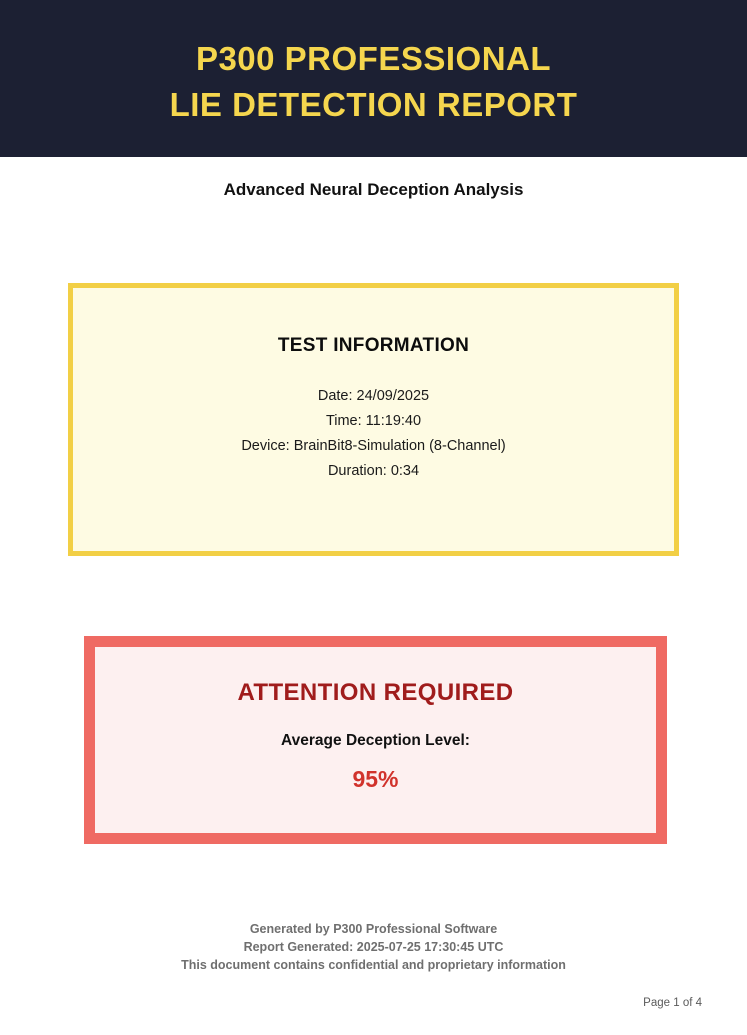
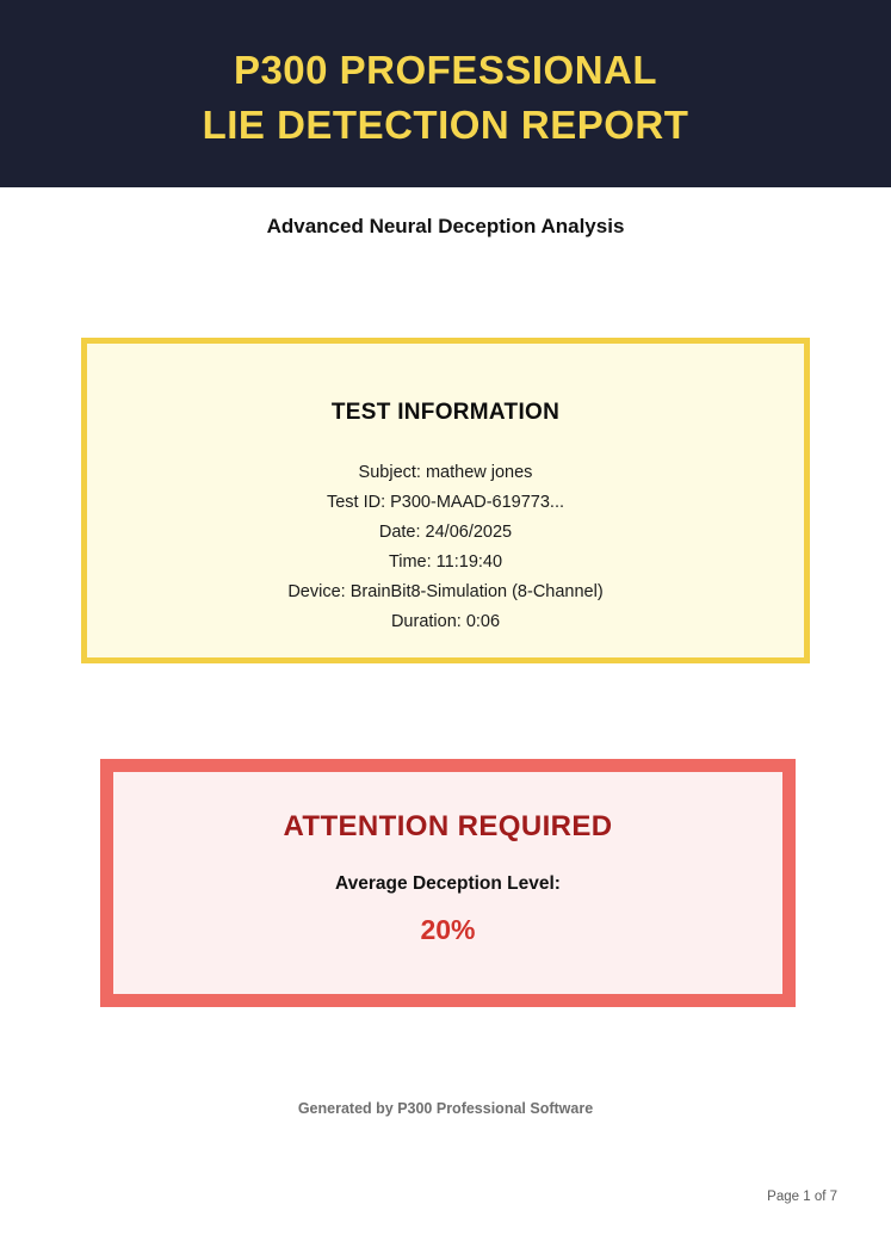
  P300 PROFESSIONAL
  LIE DETECTION REPORT
  Advanced Neural Deception Analysis
  TEST INFORMATION
+ Subject: mathew jones
+ Test ID: P300-MAAD-619773...
- Date: 24/09/2025
+ Date: 24/06/2025
  Time: 11:19:40
  Device: BrainBit8-Simulation (8-Channel)
- Duration: 0:34
+ Duration: 0:06
  ATTENTION REQUIRED
  Average Deception Level:
- 95%
+ 20%
  Generated by P300 Professional Software
- Report Generated: 2025-07-25 17:30:45 UTC
- This document contains confidential and proprietary information
- Page 1 of 4
+ Page 1 of 7
